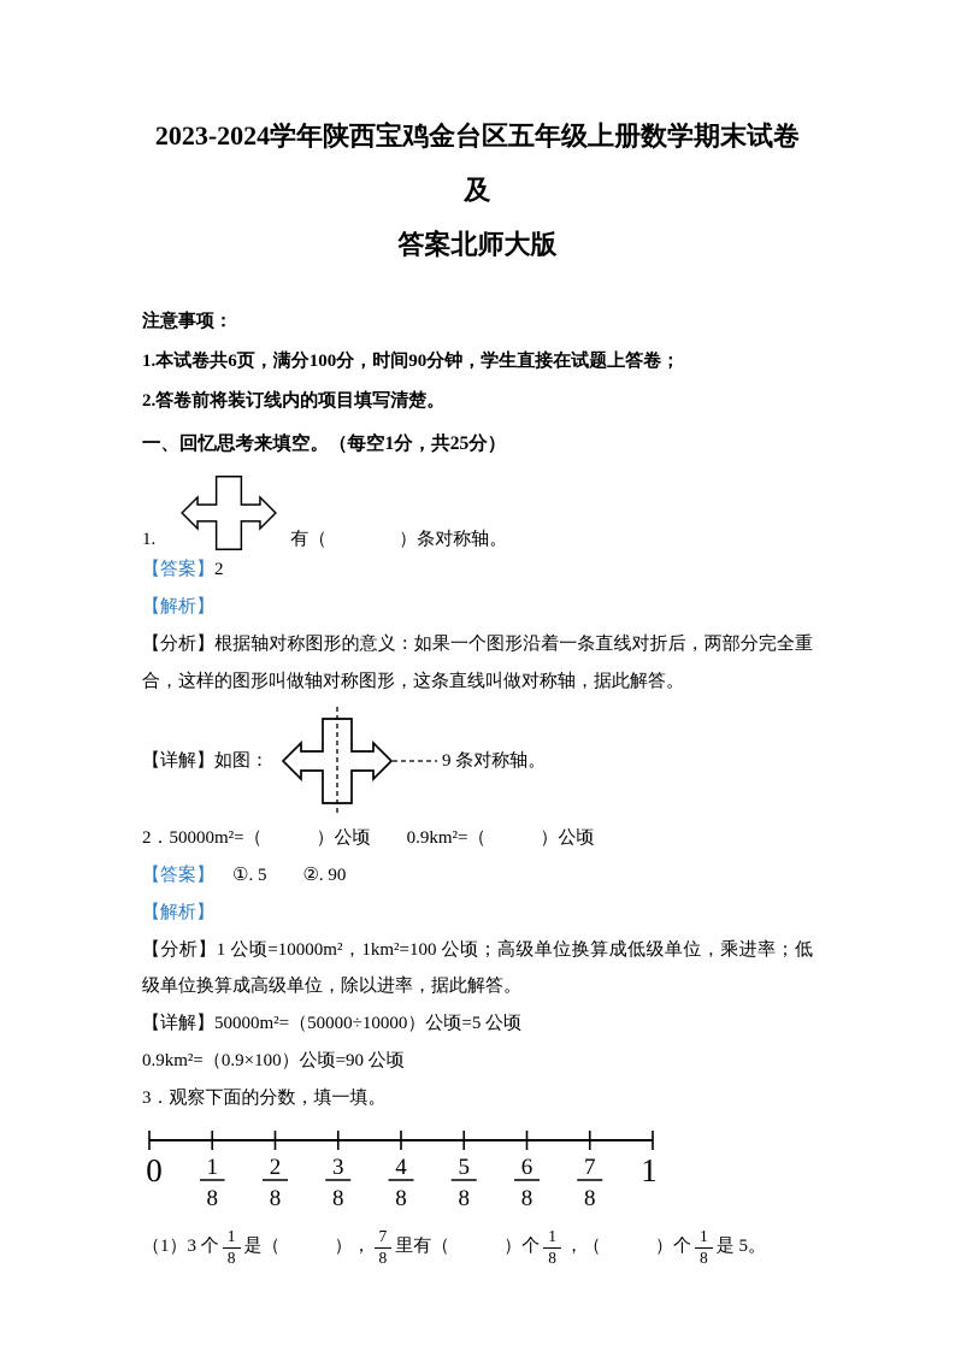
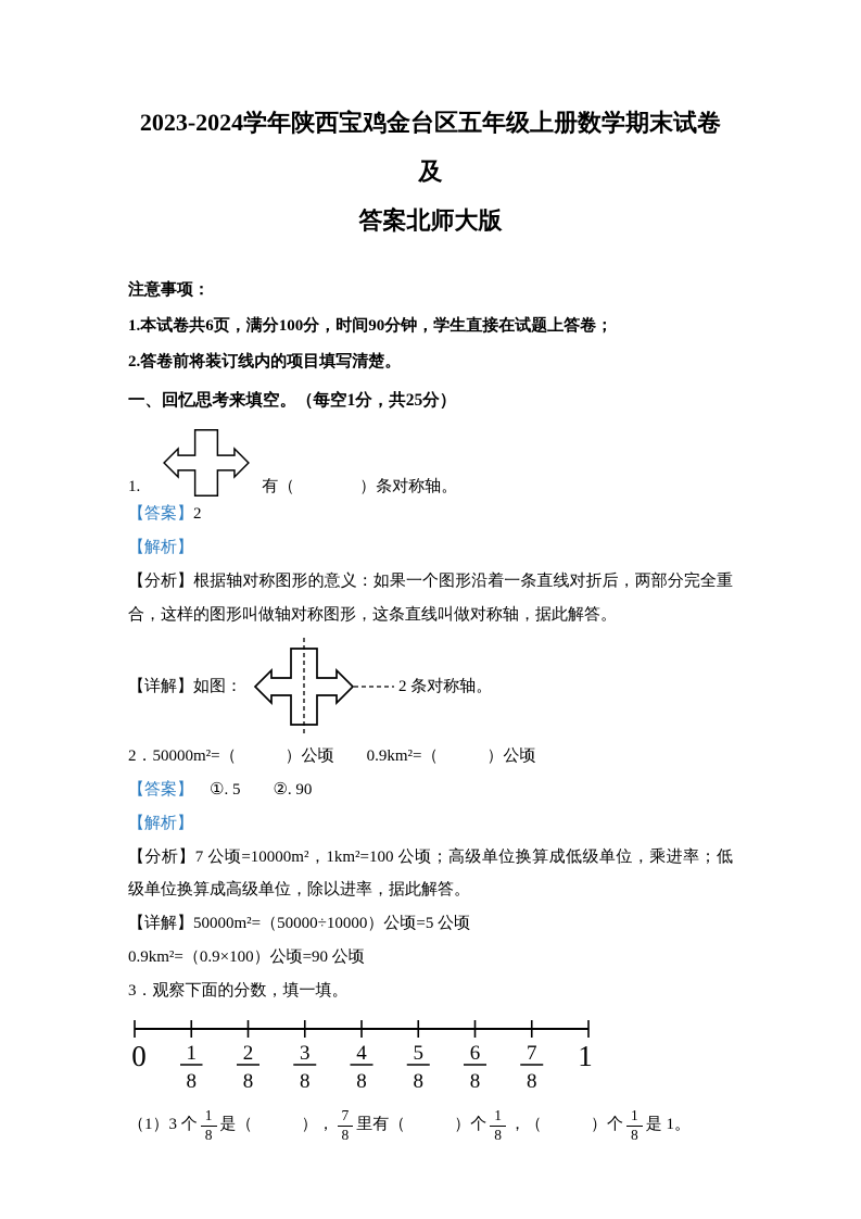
  2023-2024学年陕西宝鸡金台区五年级上册数学期末试卷及
  答案北师大版
  注意事项：
  1.本试卷共6页，满分100分，时间90分钟，学生直接在试题上答卷；
  2.答卷前将装订线内的项目填写清楚。
  一、回忆思考来填空。（每空1分，共25分）
  1. 有（ ）条对称轴。
  【答案】2
  【解析】
  【分析】根据轴对称图形的意义：如果一个图形沿着一条直线对折后，两部分完全重合，这样的图形叫做轴对称图形，这条直线叫做对称轴，据此解答。
  【详解】如图：
- 9 条对称轴。
+ 2 条对称轴。
  2．50000m²=（ ）公顷 0.9km²=（ ）公顷
  【答案】 ①. 5 ②. 90
  【解析】
- 【分析】1 公顷=10000m²，1km²=100 公顷；高级单位换算成低级单位，乘进率；低级单位换算成高级单位，除以进率，据此解答。
+ 【分析】7 公顷=10000m²，1km²=100 公顷；高级单位换算成低级单位，乘进率；低级单位换算成高级单位，除以进率，据此解答。
  【详解】50000m²=（50000÷10000）公顷=5 公顷
  0.9km²=（0.9×100）公顷=90 公顷
  3．观察下面的分数，填一填。
  0
  1
  8
  2
  8
  3
  8
  4
  8
  5
  8
  6
  8
  7
  8
  1
  （1）3 个
  1
  8
  是（ ），
  7
  8
  里有（ ）个
  1
  8
  ，（ ）个
  1
  8
- 是 5。
+ 是 1。
